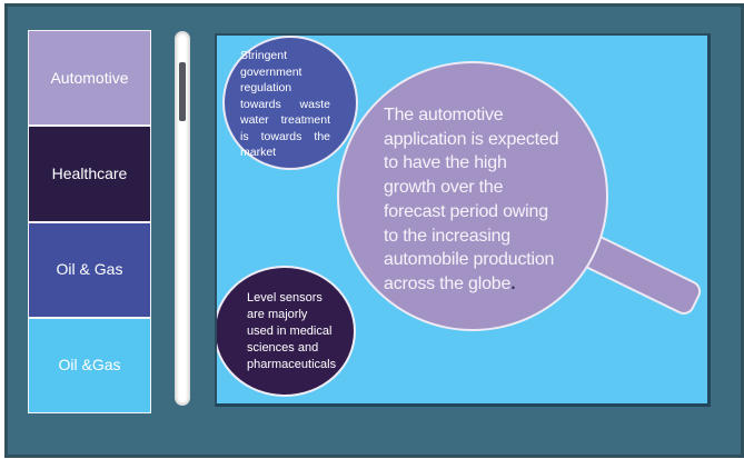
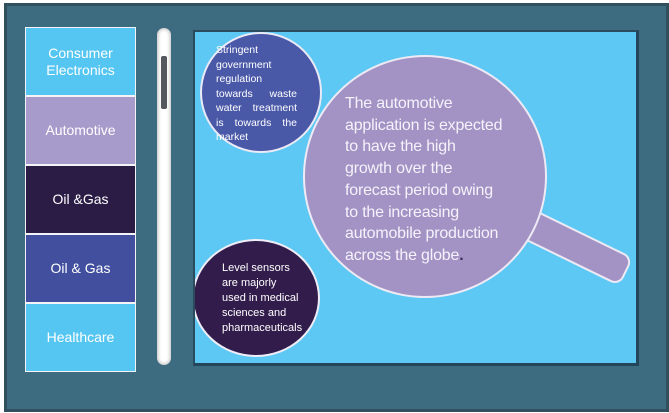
+ Consumer Electronics
  Automotive
- Healthcare
+ Oil &Gas
  Oil & Gas
- Oil &Gas
+ Healthcare
  Stringent government regulation towards waste water treatment is towards the market
  The automotive
  application is expected
  to have the high
  growth over the
  forecast period owing
  to the increasing
  automobile production
  across the globe.
  Level sensors
  are majorly
  used in medical
  sciences and
  pharmaceuticals
